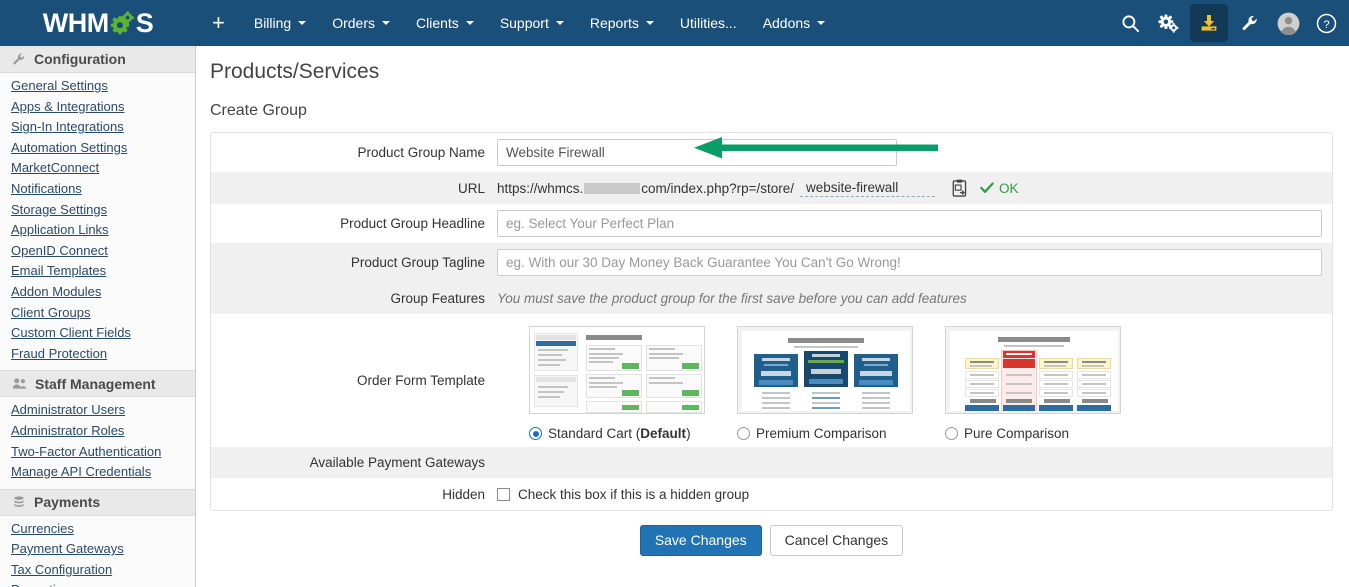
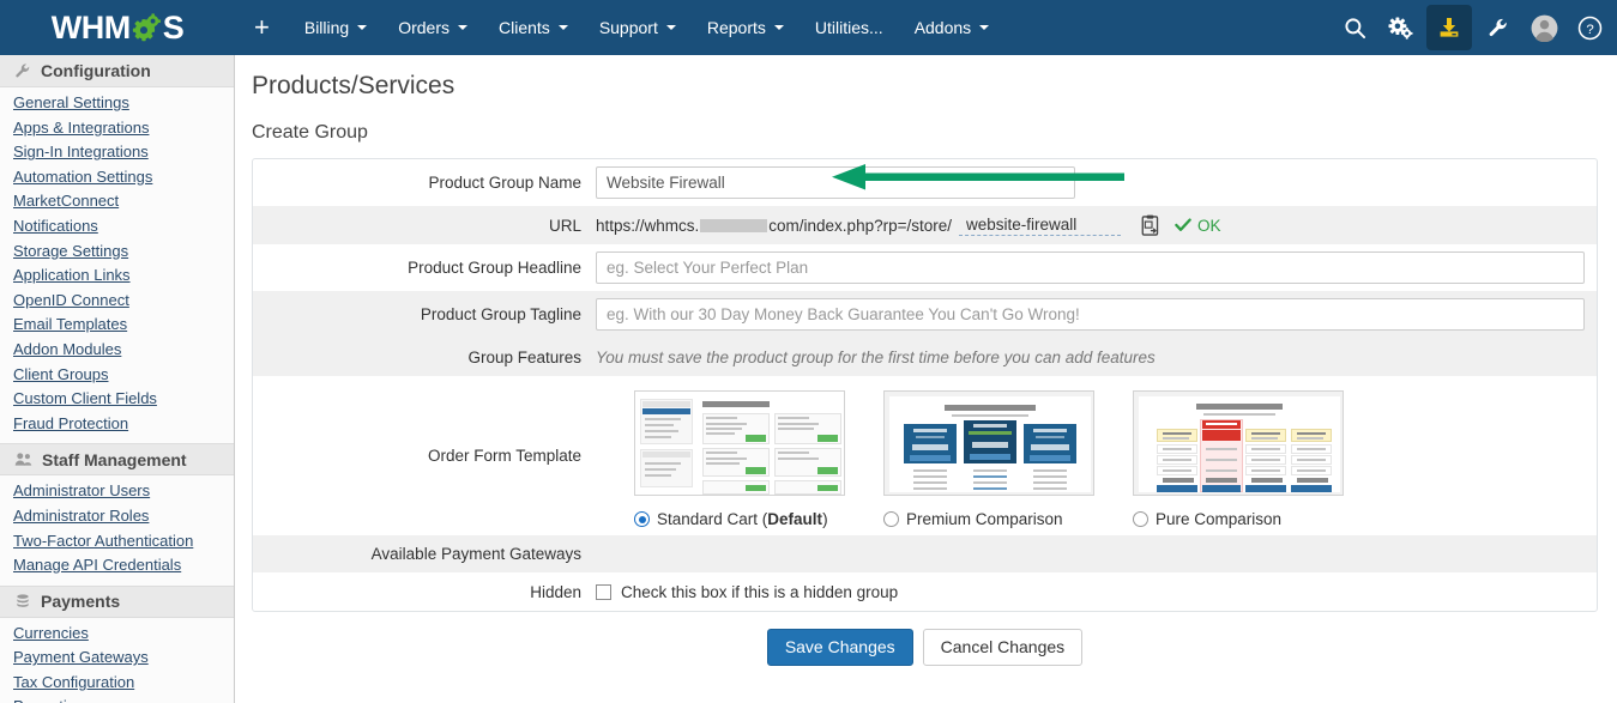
  WHM
  S
  +
  Billing
  Orders
  Clients
  Support
  Reports
  Utilities...
  Addons
  ?
  Configuration
  General Settings
  Apps & Integrations
  Sign-In Integrations
  Automation Settings
  MarketConnect
  Notifications
  Storage Settings
  Application Links
  OpenID Connect
  Email Templates
  Addon Modules
  Client Groups
  Custom Client Fields
  Fraud Protection
  Staff Management
  Administrator Users
  Administrator Roles
  Two-Factor Authentication
  Manage API Credentials
  Payments
  Currencies
  Payment Gateways
  Tax Configuration
  Products/Services
  Create Group
  Product Group Name
  Website Firewall
  URL
  https://whmcs.
  com/index.php?rp=/store/
  website-firewall
  OK
  Product Group Headline
  eg. Select Your Perfect Plan
  Product Group Tagline
  eg. With our 30 Day Money Back Guarantee You Can't Go Wrong!
  Group Features
- You must save the product group for the first save before you can add features
+ You must save the product group for the first time before you can add features
  Order Form Template
  Standard Cart (Default)
  Premium Comparison
  Pure Comparison
  Available Payment Gateways
  Hidden
  Check this box if this is a hidden group
  Save Changes
  Cancel Changes
